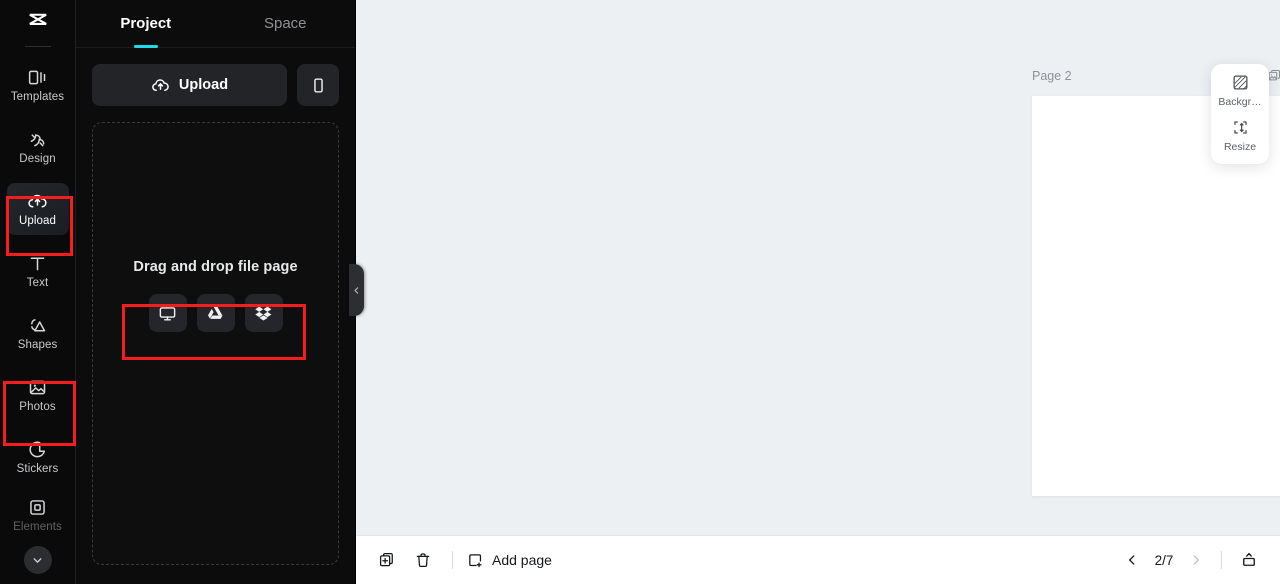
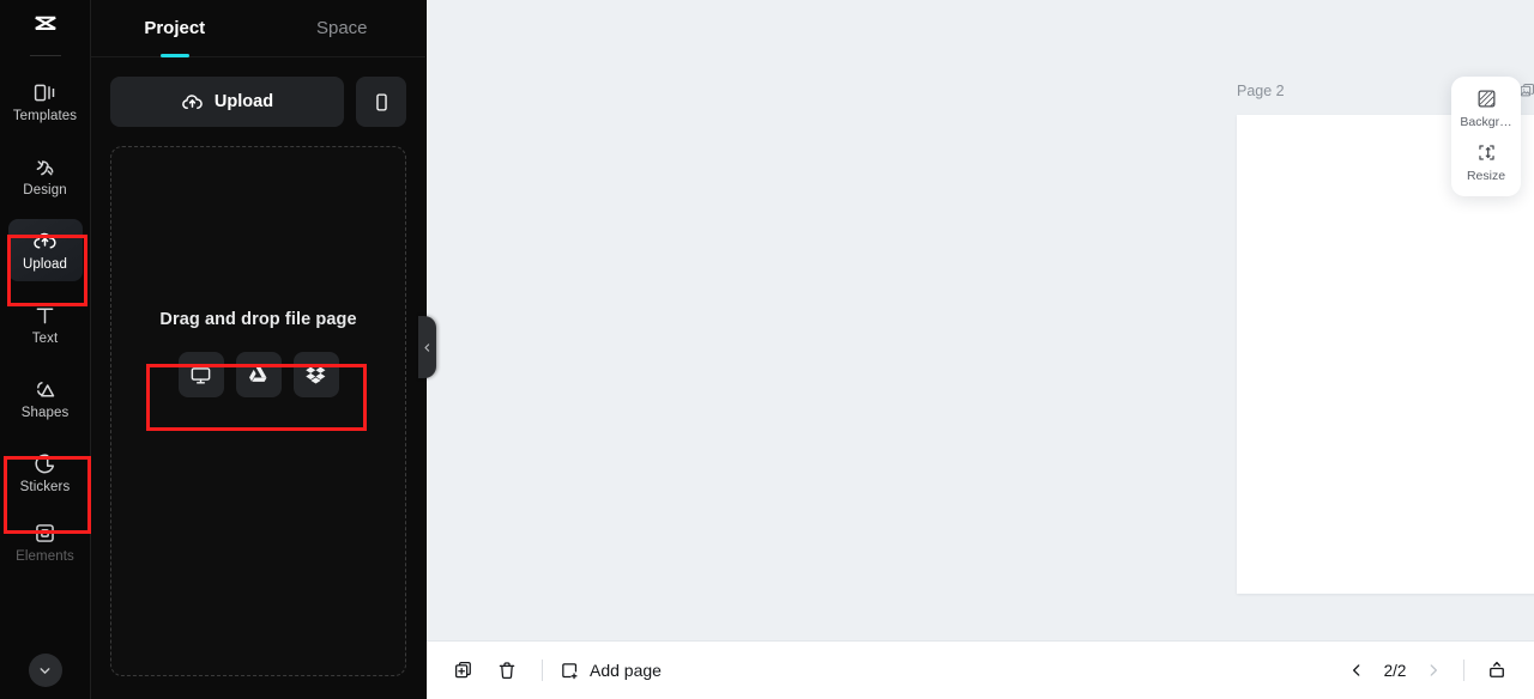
  Templates
  Design
  Upload
  Text
  Shapes
- Photos
  Stickers
  Elements
  Project
  Space
  Upload
  Drag and drop file page
  Page 2
  Backgr…
  Resize
  Add page
- 2/7
+ 2/2
